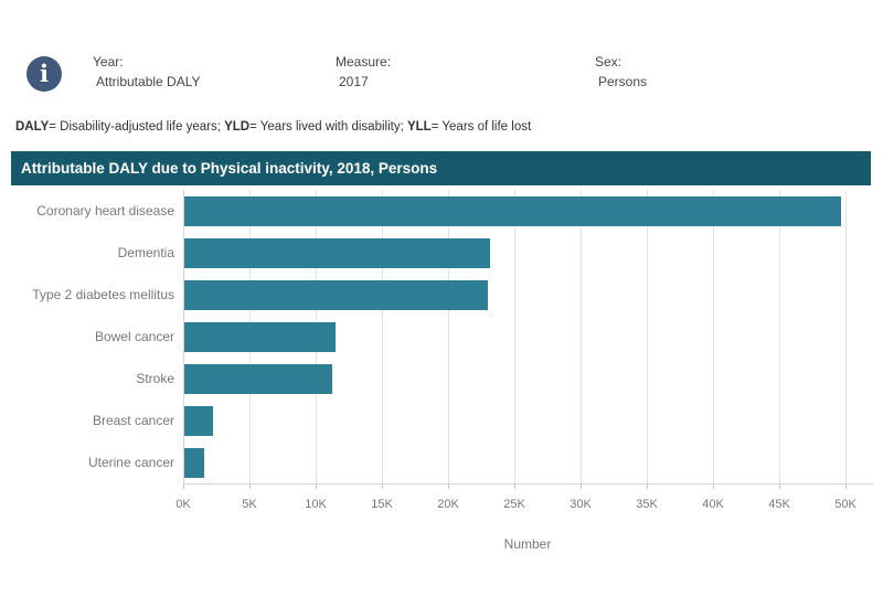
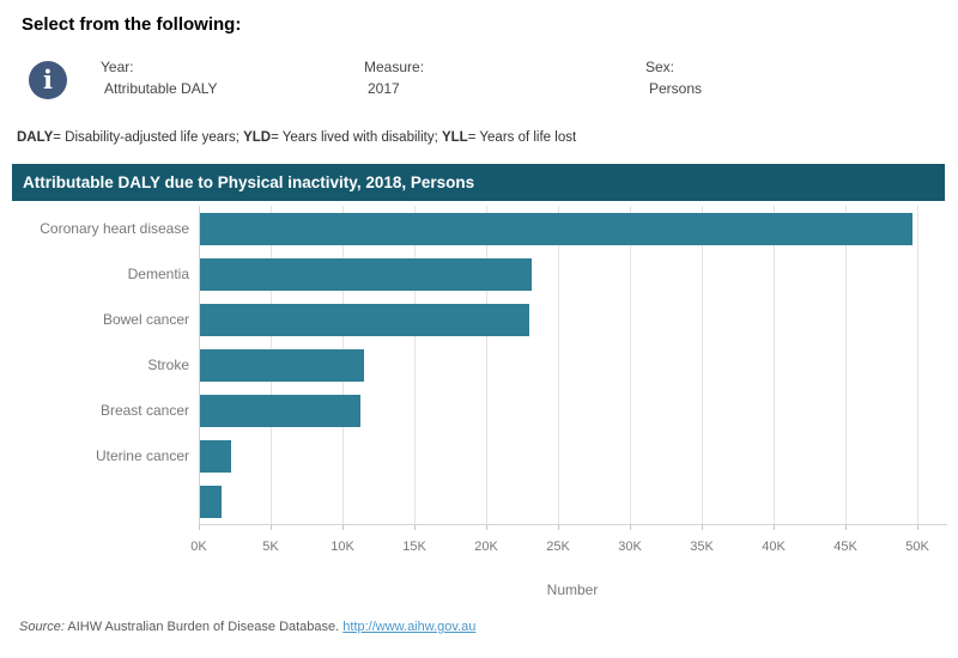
+ Select from the following:
  i
  Year:
  Attributable DALY
  Measure:
  2017
  Sex:
  Persons
  DALY= Disability-adjusted life years; YLD= Years lived with disability; YLL= Years of life lost
  Attributable DALY due to Physical inactivity, 2018, Persons
  Coronary heart disease
  Dementia
- Type 2 diabetes mellitus
  Bowel cancer
  Stroke
  Breast cancer
  Uterine cancer
  0K
  5K
  10K
  15K
  20K
  25K
  30K
  35K
  40K
  45K
  50K
  Number
+ Source: AIHW Australian Burden of Disease Database. http://www.aihw.gov.au
